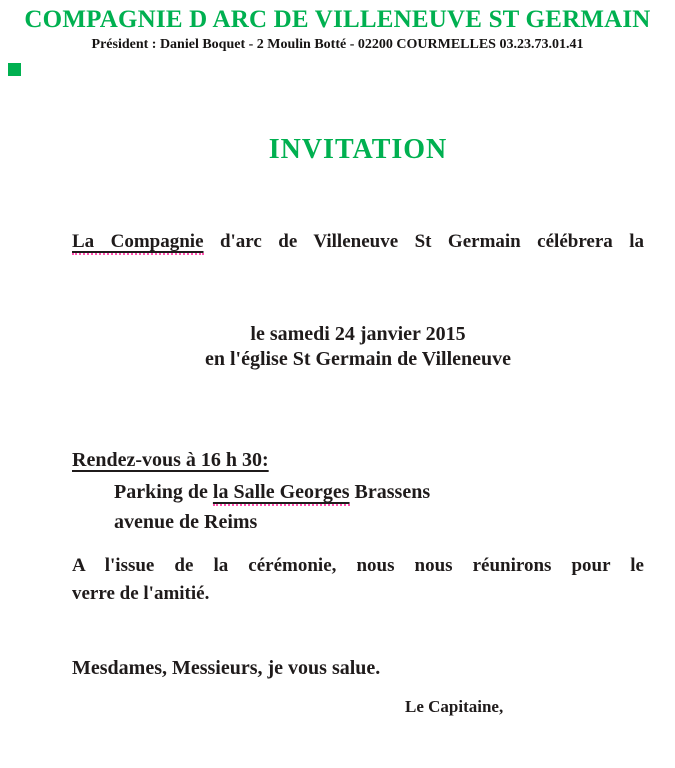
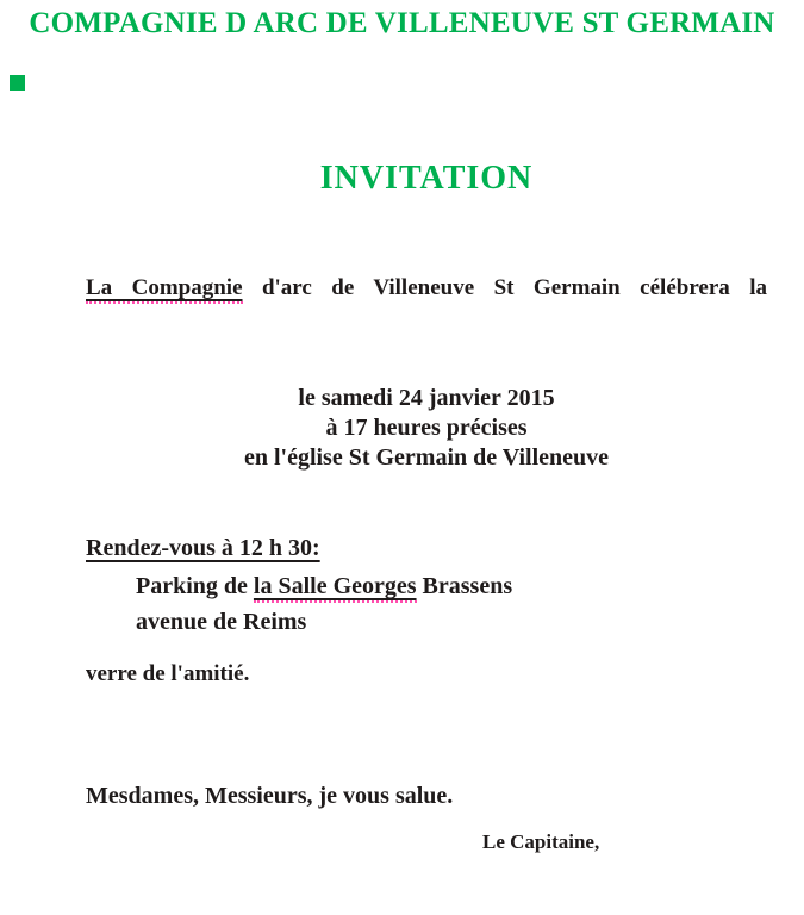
  COMPAGNIE D ARC DE VILLENEUVE ST GERMAIN
- Président : Daniel Boquet - 2 Moulin Botté - 02200 COURMELLES 03.23.73.01.41
  INVITATION
  La Compagnie d'arc de Villeneuve St Germain célébrera la
  le samedi 24 janvier 2015
+ à 17 heures précises
  en l'église St Germain de Villeneuve
- Rendez-vous à 16 h 30:
+ Rendez-vous à 12 h 30:
  Parking de la Salle Georges Brassens
  avenue de Reims
- A l'issue de la cérémonie, nous nous réunirons pour le
  verre de l'amitié.
  Mesdames, Messieurs, je vous salue.
  Le Capitaine,
